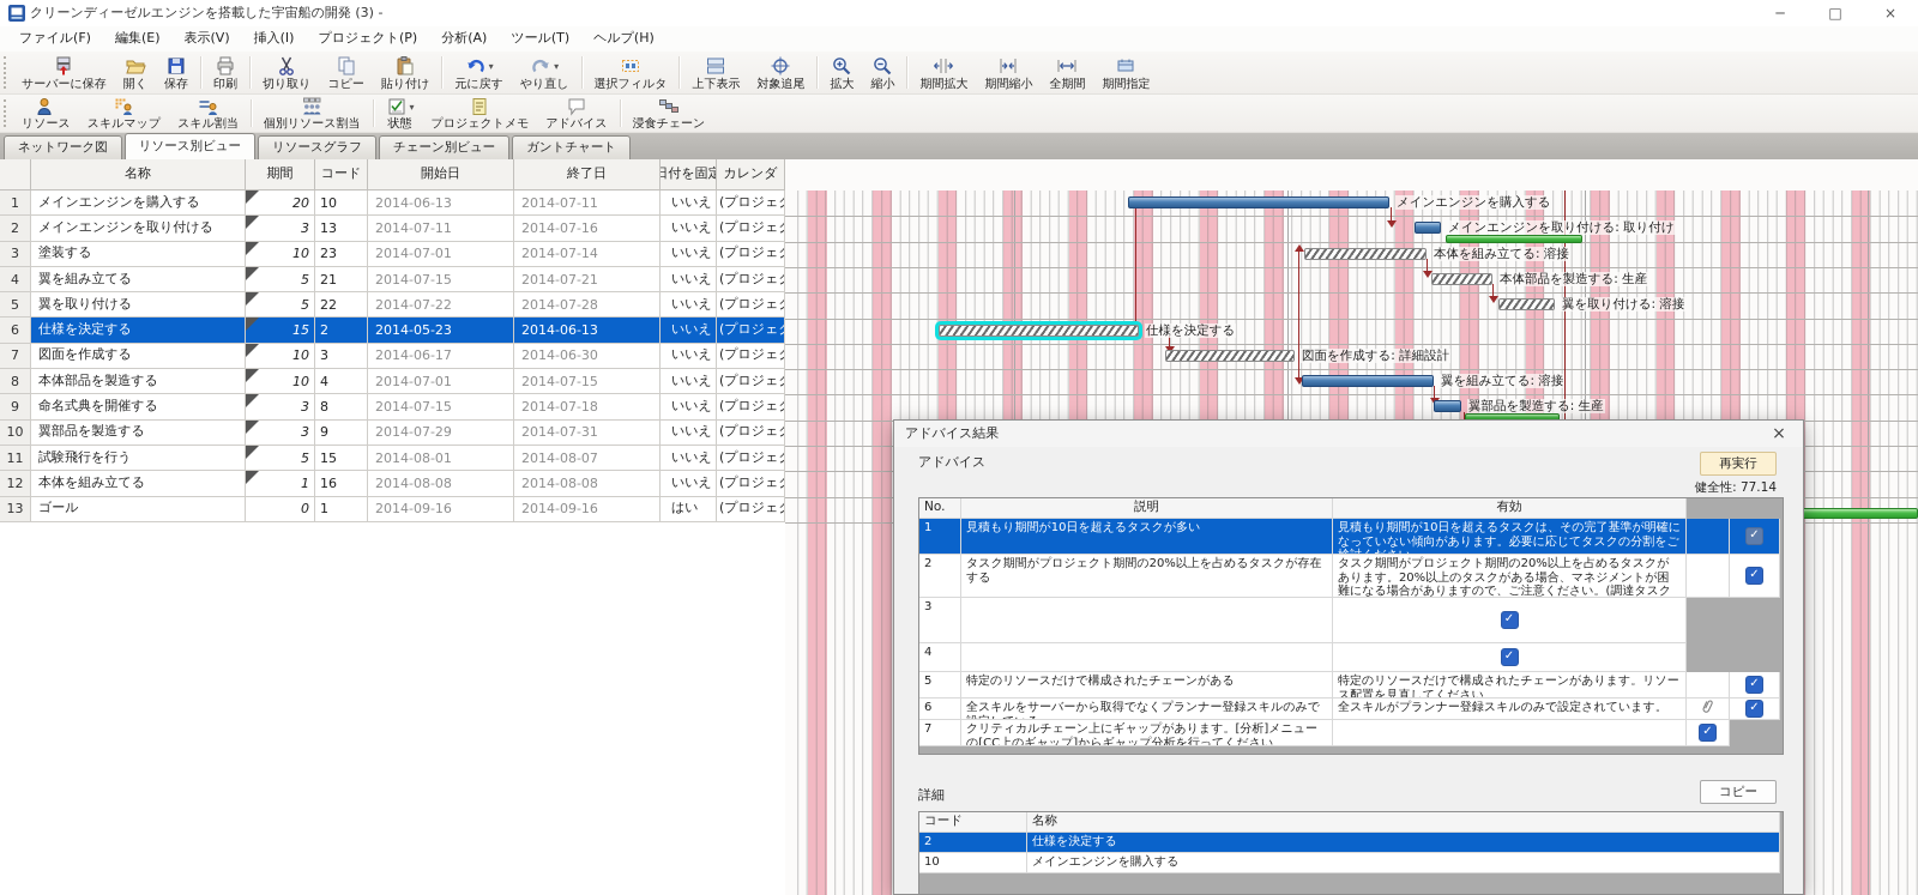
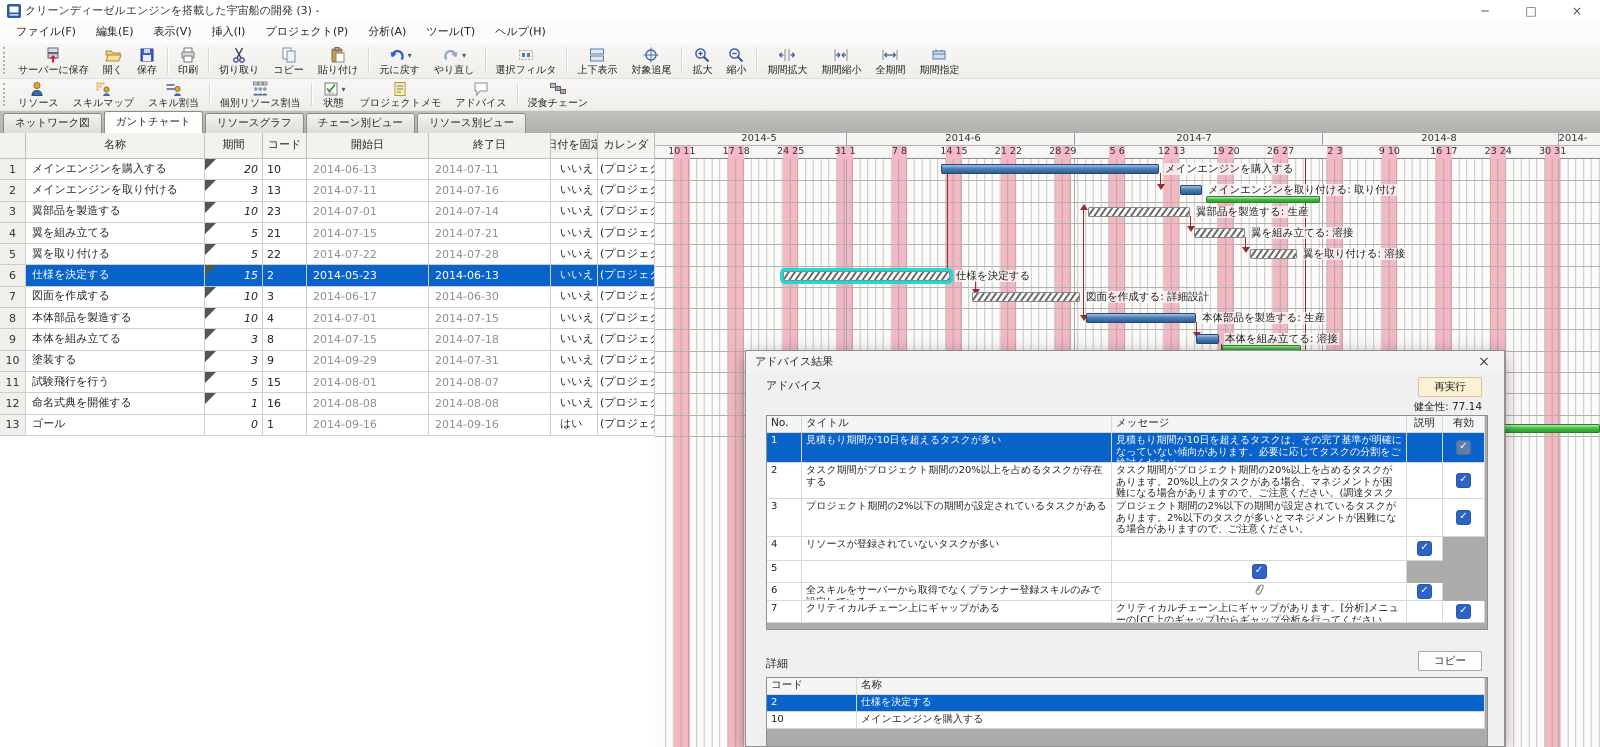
  クリーンディーゼルエンジンを搭載した宇宙船の開発 (3) -
  ─
  □
  ×
  ファイル(F)
  編集(E)
  表示(V)
  挿入(I)
  プロジェクト(P)
  分析(A)
  ツール(T)
  ヘルプ(H)
  サーバーに保存
  開く
  保存
  印刷
  切り取り
  コピー
  貼り付け
  ▾
  元に戻す
  ▾
  やり直し
  選択フィルタ
  上下表示
  対象追尾
  拡大
  縮小
  期間拡大
  期間縮小
  全期間
  期間指定
  リソース
  スキルマップ
  スキル割当
  個別リソース割当
  ▾
  状態
  プロジェクトメモ
  アドバイス
  浸食チェーン
  ネットワーク図
- リソース別ビュー
+ ガントチャート
  リソースグラフ
  チェーン別ビュー
- ガントチャート
+ リソース別ビュー
  名称
  期間
  コード
  開始日
  終了日
  日付を固定
  カレンダ
  1
  メインエンジンを購入する
  20
  10
  2014-06-13
  2014-07-11
  いいえ
  2
  メインエンジンを取り付ける
  3
  13
  2014-07-11
  2014-07-16
  いいえ
  3
- 塗装する
+ 翼部品を製造する
  10
  23
  2014-07-01
  2014-07-14
  いいえ
  4
  翼を組み立てる
  5
  21
  2014-07-15
  2014-07-21
  いいえ
  5
  翼を取り付ける
  5
  22
  2014-07-22
  2014-07-28
  いいえ
  6
  仕様を決定する
  15
  2
  2014-05-23
  2014-06-13
  いいえ
  7
  図面を作成する
  10
  3
  2014-06-17
  2014-06-30
  いいえ
  8
  本体部品を製造する
  10
  4
  2014-07-01
  2014-07-15
  いいえ
  9
- 命名式典を開催する
+ 本体を組み立てる
  3
  8
  2014-07-15
  2014-07-18
  いいえ
  10
- 翼部品を製造する
+ 塗装する
  3
  9
- 2014-07-29
+ 2014-09-29
  2014-07-31
  いいえ
  11
  試験飛行を行う
  5
  15
  2014-08-01
  2014-08-07
  いいえ
  12
- 本体を組み立てる
+ 命名式典を開催する
  1
  16
  2014-08-08
  2014-08-08
  いいえ
  13
  ゴール
  0
  1
  2014-09-16
  2014-09-16
  はい
  メインエンジンを購入する
  メインエンジンを取り付ける: 取り付け
- 本体を組み立てる: 溶接
+ 翼部品を製造する: 生産
- 本体部品を製造する: 生産
+ 翼を組み立てる: 溶接
  翼を取り付ける: 溶接
  仕様を決定する
  図面を作成する: 詳細設計
- 翼を組み立てる: 溶接
+ 本体部品を製造する: 生産
- 翼部品を製造する: 生産
+ 本体を組み立てる: 溶接
+ 2014-5
+ 2014-6
+ 2014-7
+ 2014-8
+ 2014-
+ 10 11
+ 17 18
+ 24 25
+ 31 1
+ 7 8
+ 14 15
+ 21 22
+ 28 29
+ 5 6
+ 12 13
+ 19 20
+ 26 27
+ 2 3
+ 9 10
+ 16 17
+ 23 24
+ 30 31
  アドバイス結果
  ×
  アドバイス
  再実行
  健全性: 77.14
  No.
+ タイトル
+ メッセージ
  説明
  有効
  1
  見積もり期間が10日を超えるタスクが多い
  見積もり期間が10日を超えるタスクは、その完了基準が明確になっていない傾向があります。必要に応じてタスクの分割をご
  ✓
  2
  タスク期間がプロジェクト期間の20%以上を占めるタスクが存在する
  タスク期間がプロジェクト期間の20%以上を占めるタスクがあります。20%以上のタスクがある場合、マネジメントが困難になる場合がありますので、ご注意ください。(調達タスク
  ✓
  3
+ プロジェクト期間の2%以下の期間が設定されているタスクがある
+ プロジェクト期間の2%以下の期間が設定されているタスクがあります。2%以下のタスクが多いとマネジメントが困難になる場合がありますので、ご注意ください。
  ✓
  4
+ リソースが登録されていないタスクが多い
  ✓
  5
- 特定のリソースだけで構成されたチェーンがある
- 特定のリソースだけで構成されたチェーンがあります。リソース配置を見直してください。
  ✓
  6
  全スキルをサーバーから取得でなくプランナー登録スキルのみで
- 全スキルがプランナー登録スキルのみで設定されています。
  ✓
  7
+ クリティカルチェーン上にギャップがある
  クリティカルチェーン上にギャップがあります。[分析]メニューの[CC上のギャップ]からギャップ分析を行ってください。
  ✓
  詳細
  コピー
  コード
  名称
  2
  仕様を決定する
  10
  メインエンジンを購入する
